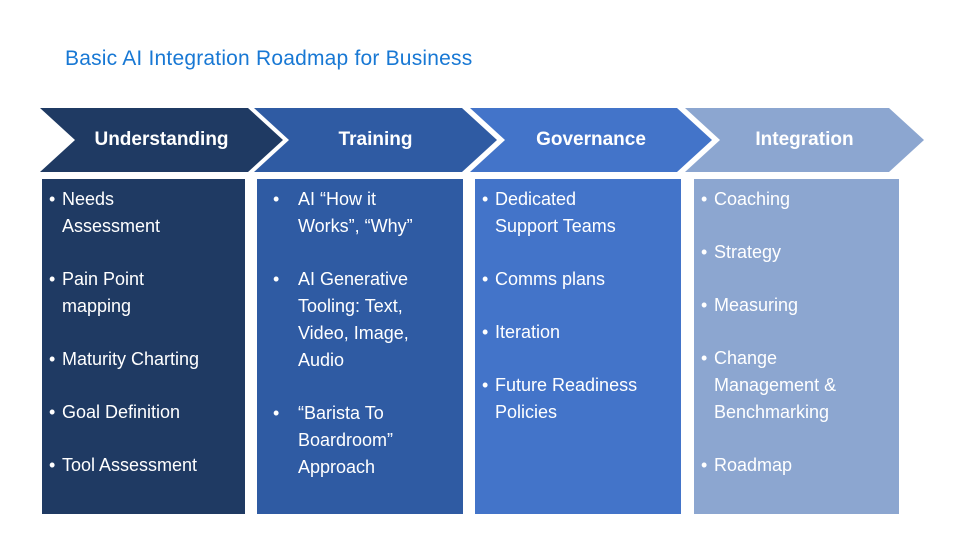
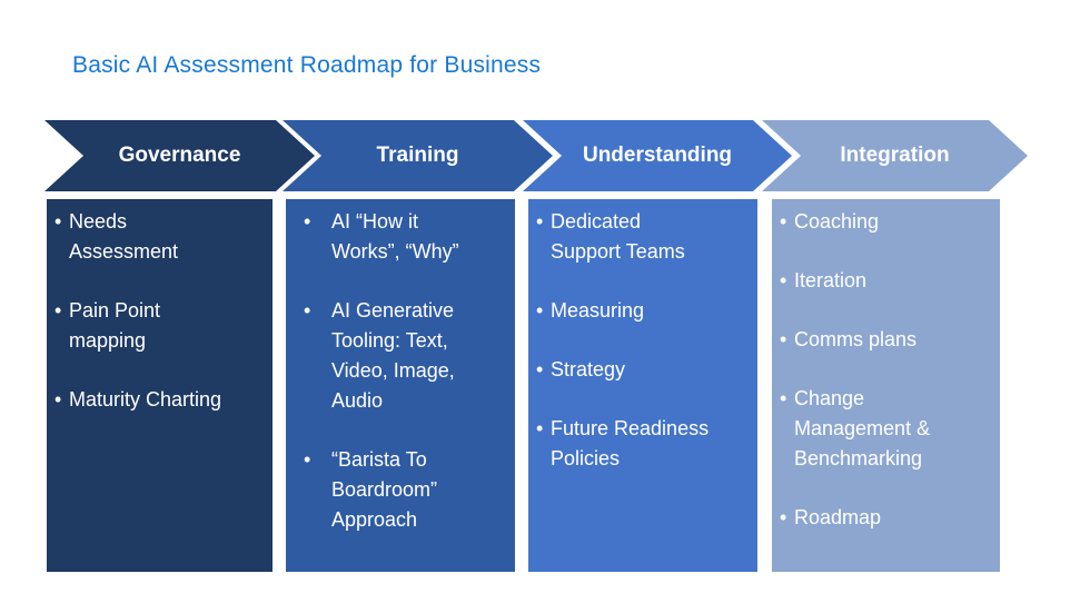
- Basic AI Integration Roadmap for Business
+ Basic AI Assessment Roadmap for Business
- Understanding
+ Governance
  Training
- Governance
+ Understanding
  Integration
  Needs
  Assessment
  Pain Point
  mapping
  Maturity Charting
- Goal Definition
- Tool Assessment
  AI “How it
  Works”, “Why”
  AI Generative
  Tooling: Text,
  Video, Image,
  Audio
  “Barista To
  Boardroom”
  Approach
  Dedicated
  Support Teams
- Comms plans
+ Measuring
- Iteration
+ Strategy
  Future Readiness
  Policies
  Coaching
- Strategy
+ Iteration
- Measuring
+ Comms plans
  Change
  Management &
  Benchmarking
  Roadmap
